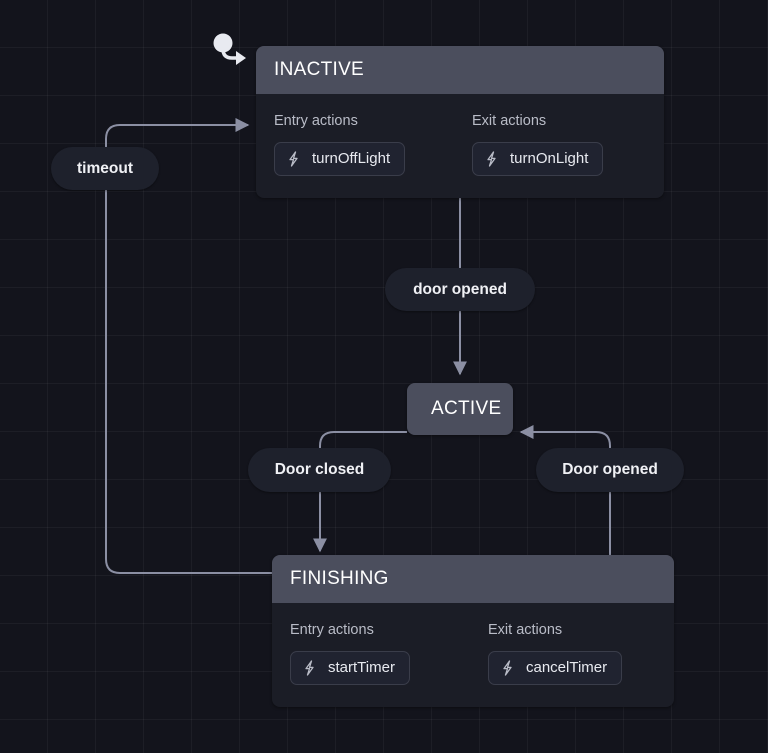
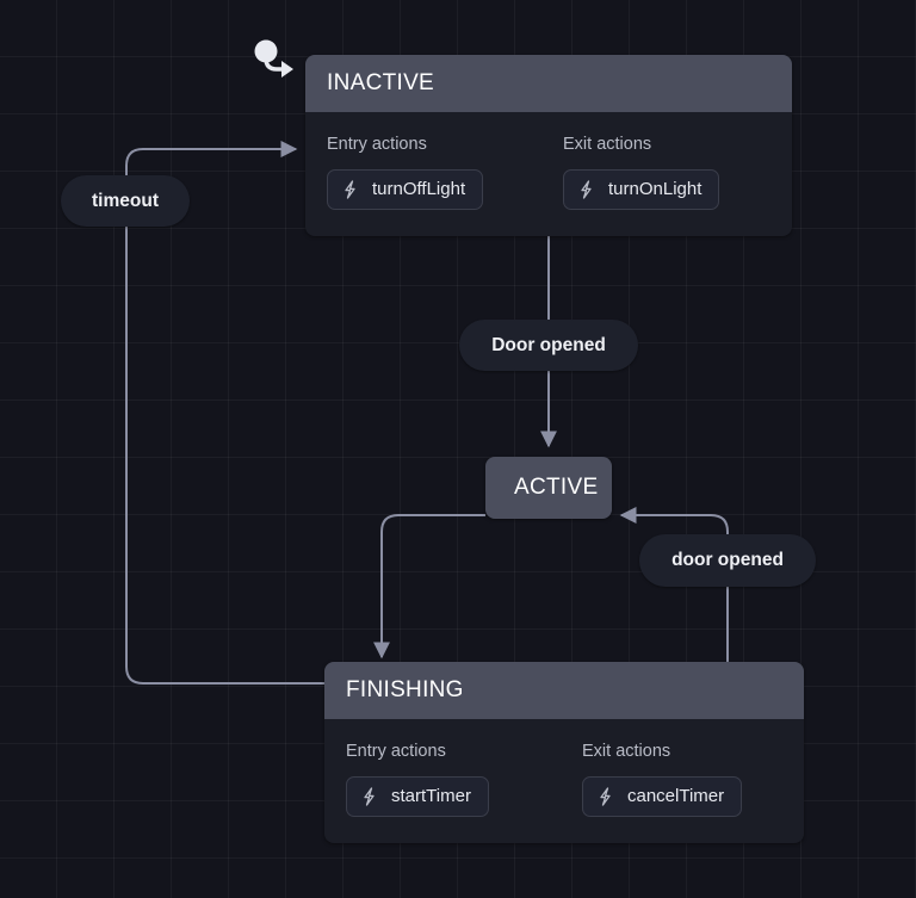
  INACTIVE
  Entry actions
  turnOffLight
  Exit actions
  turnOnLight
  ACTIVE
  FINISHING
  Entry actions
  startTimer
  Exit actions
  cancelTimer
  timeout
- door opened
+ Door opened
- Door closed
- Door opened
+ door opened
